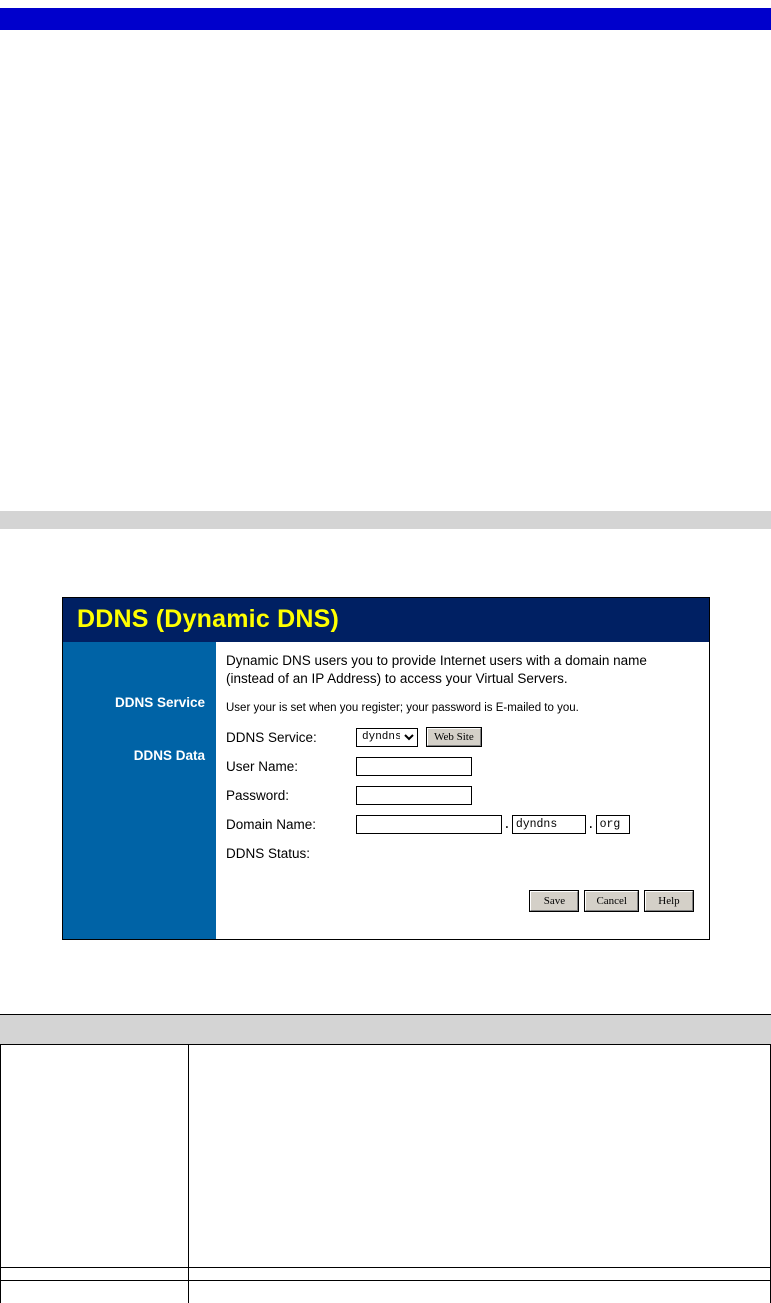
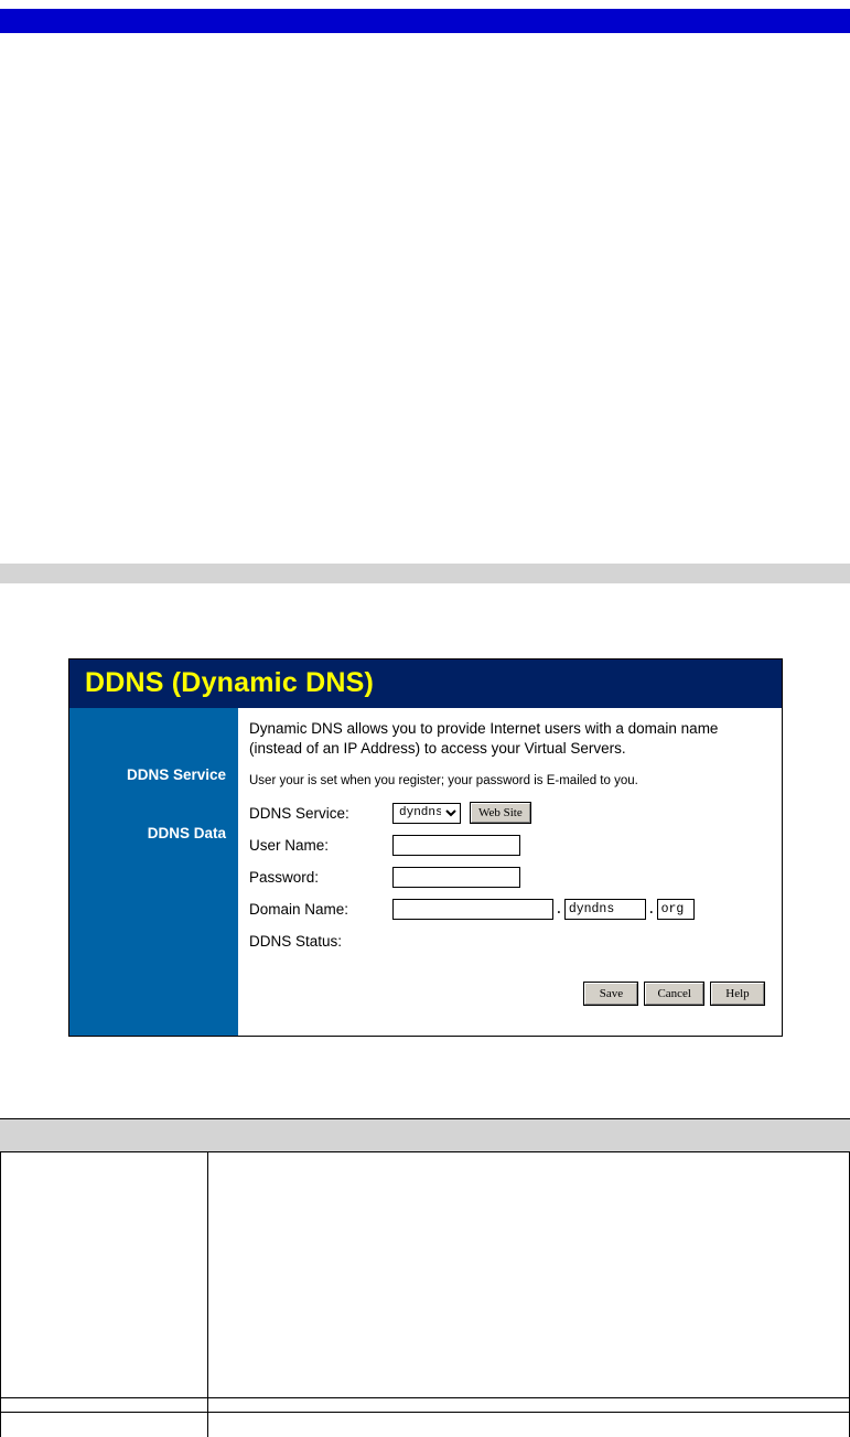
  DDNS (Dynamic DNS)
  DDNS Service
  DDNS Data
- Dynamic DNS users you to provide Internet users with a domain name (instead of an IP Address) to access your Virtual Servers.
+ Dynamic DNS allows you to provide Internet users with a domain name (instead of an IP Address) to access your Virtual Servers.
  User your is set when you register; your password is E-mailed to you.
  DDNS Service:
  dyndns
  Web Site
  User Name:
  Password:
  Domain Name:
  .
  dyndns
  .
  org
  DDNS Status:
  Save
  Cancel
  Help
